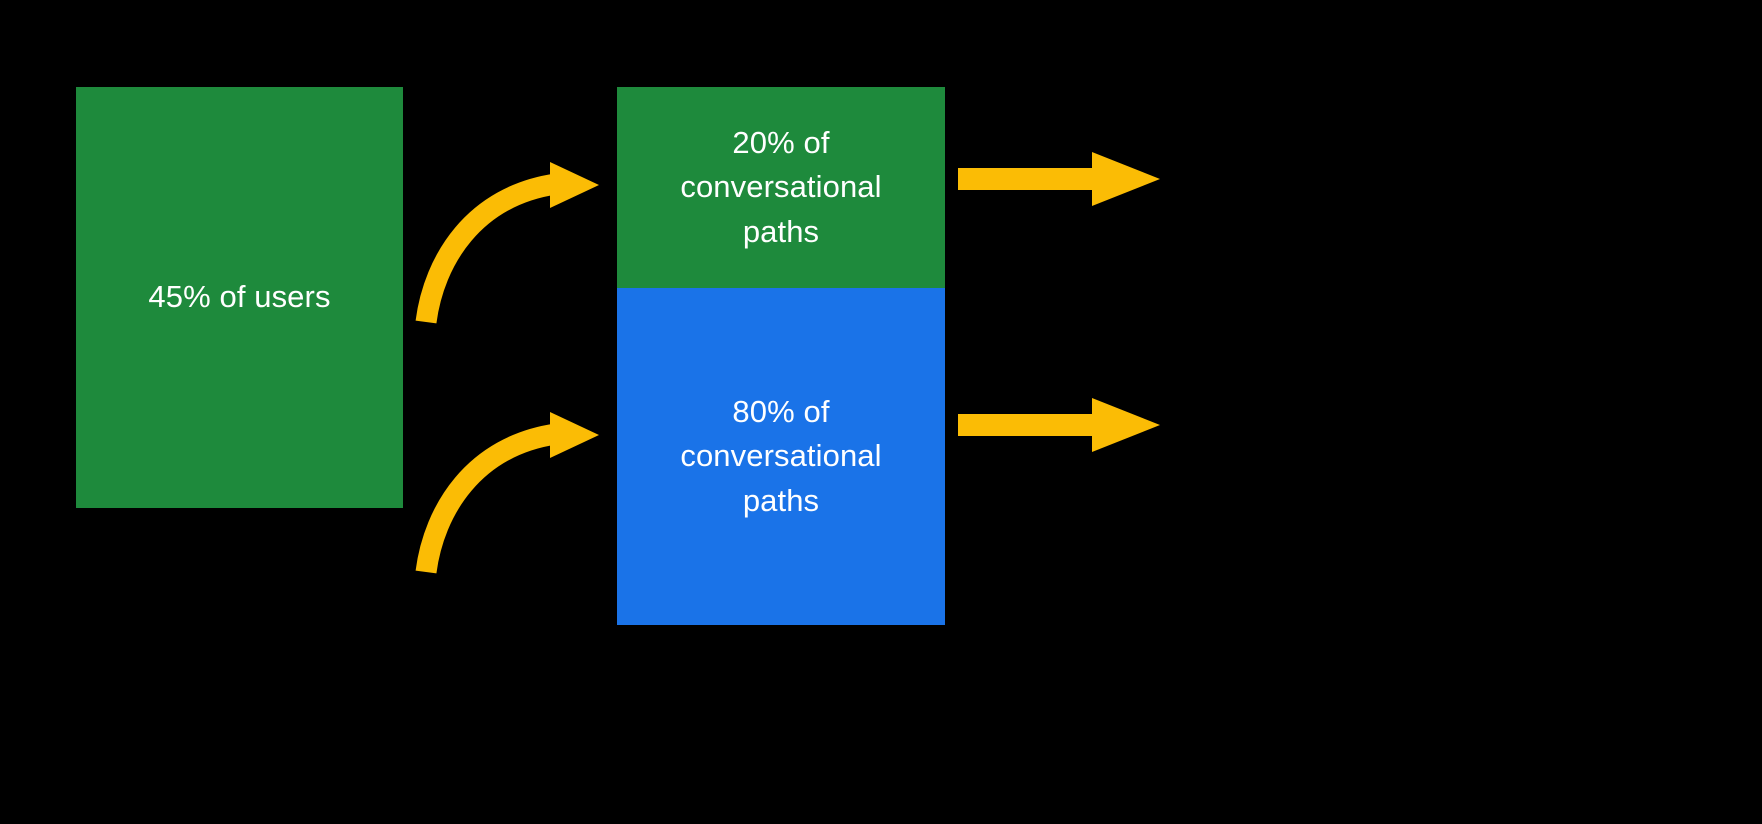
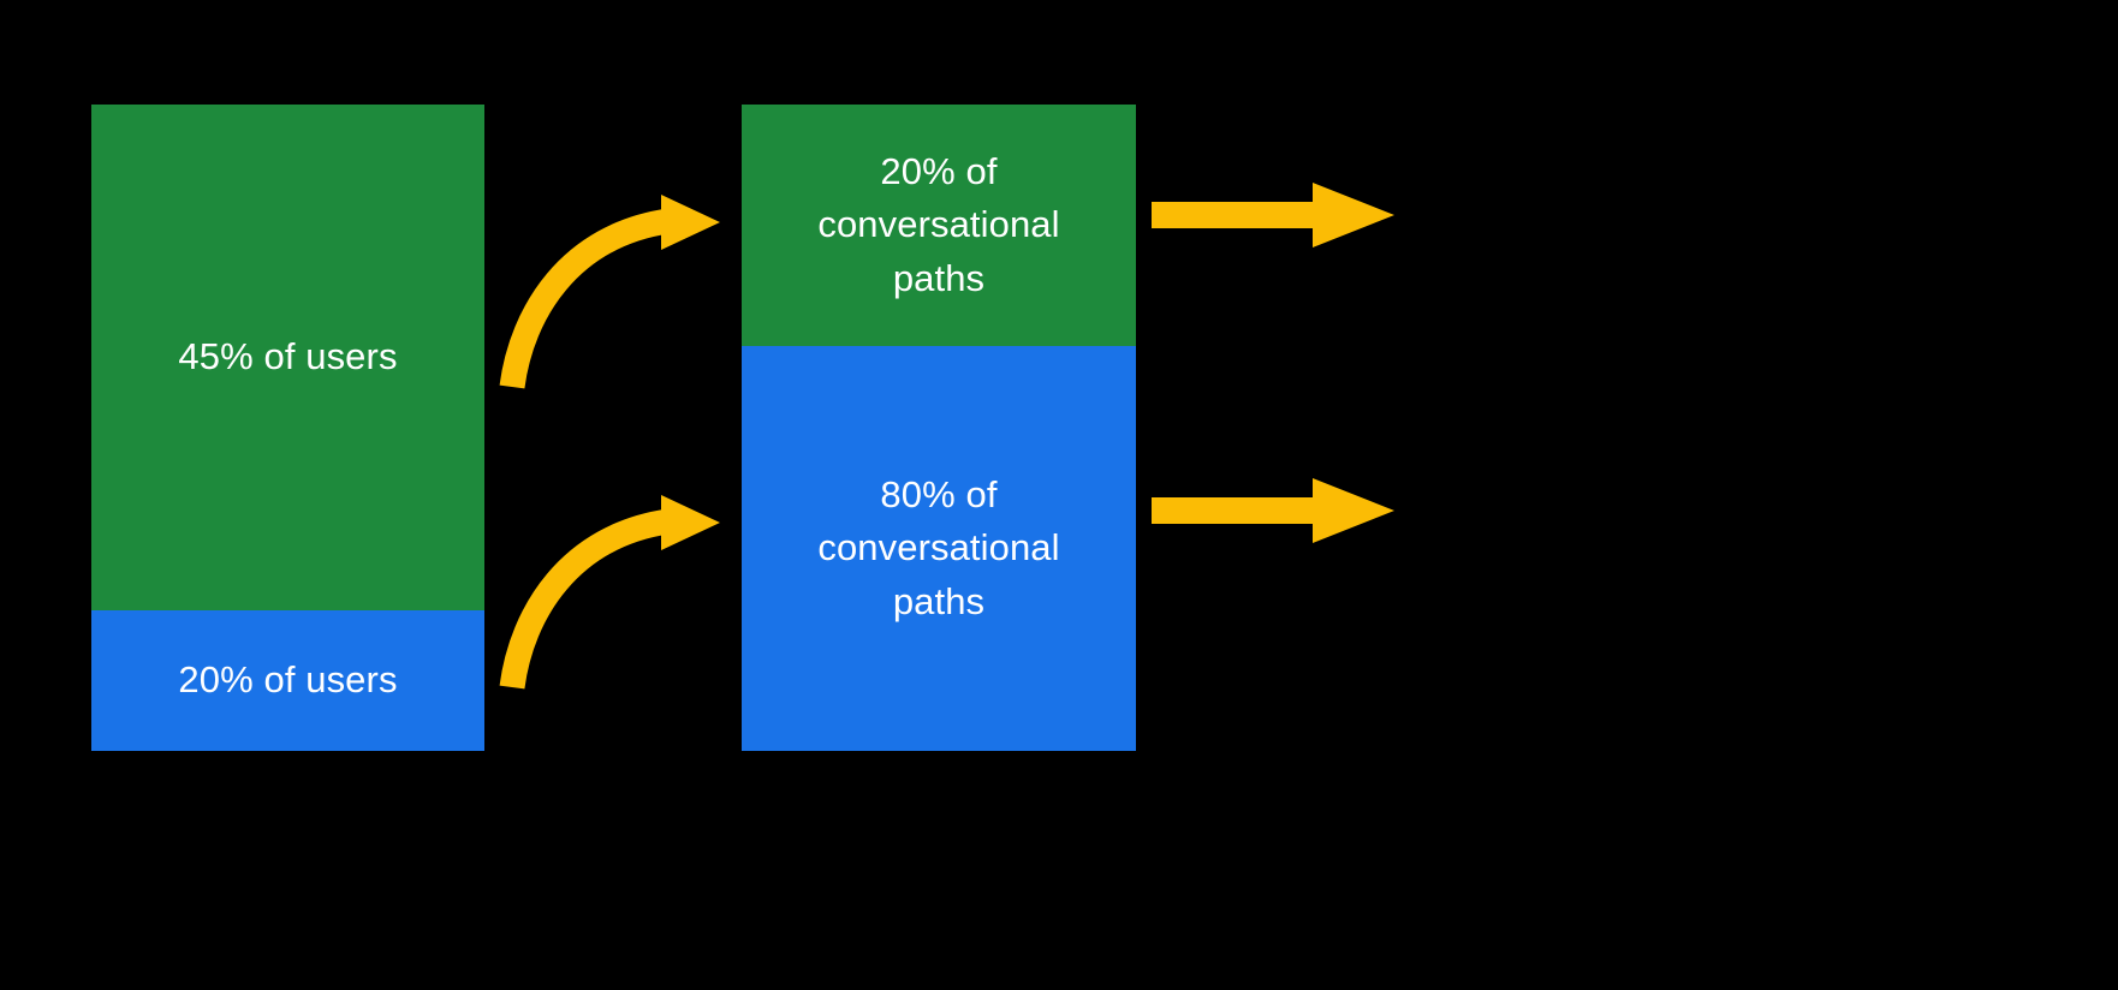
  45% of users
+ 20% of users
  20% of
  conversational
  paths
  80% of
  conversational
  paths
